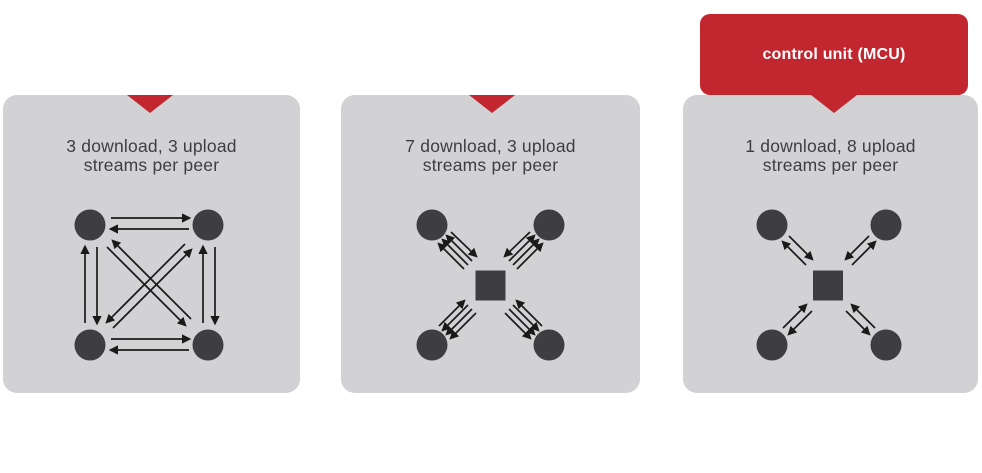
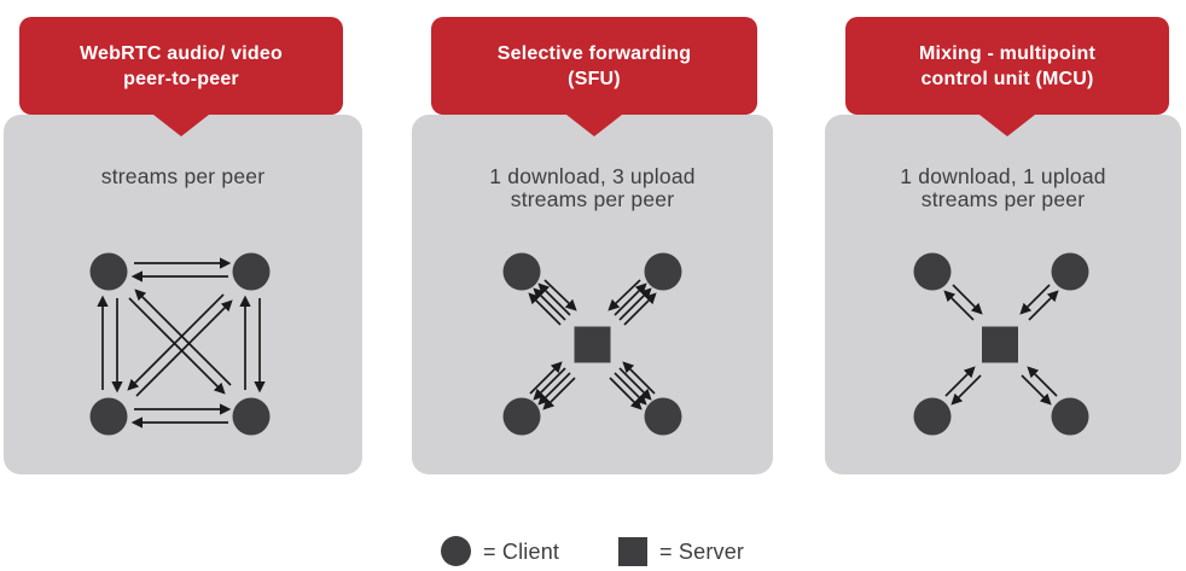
+ WebRTC audio/ video
+ peer-to-peer
+ Selective forwarding
+ (SFU)
+ Mixing - multipoint
  control unit (MCU)
- 3 download, 3 upload
  streams per peer
- 7 download, 3 upload
+ 1 download, 3 upload
  streams per peer
- 1 download, 8 upload
+ 1 download, 1 upload
  streams per peer
+ = Client
+ = Server
